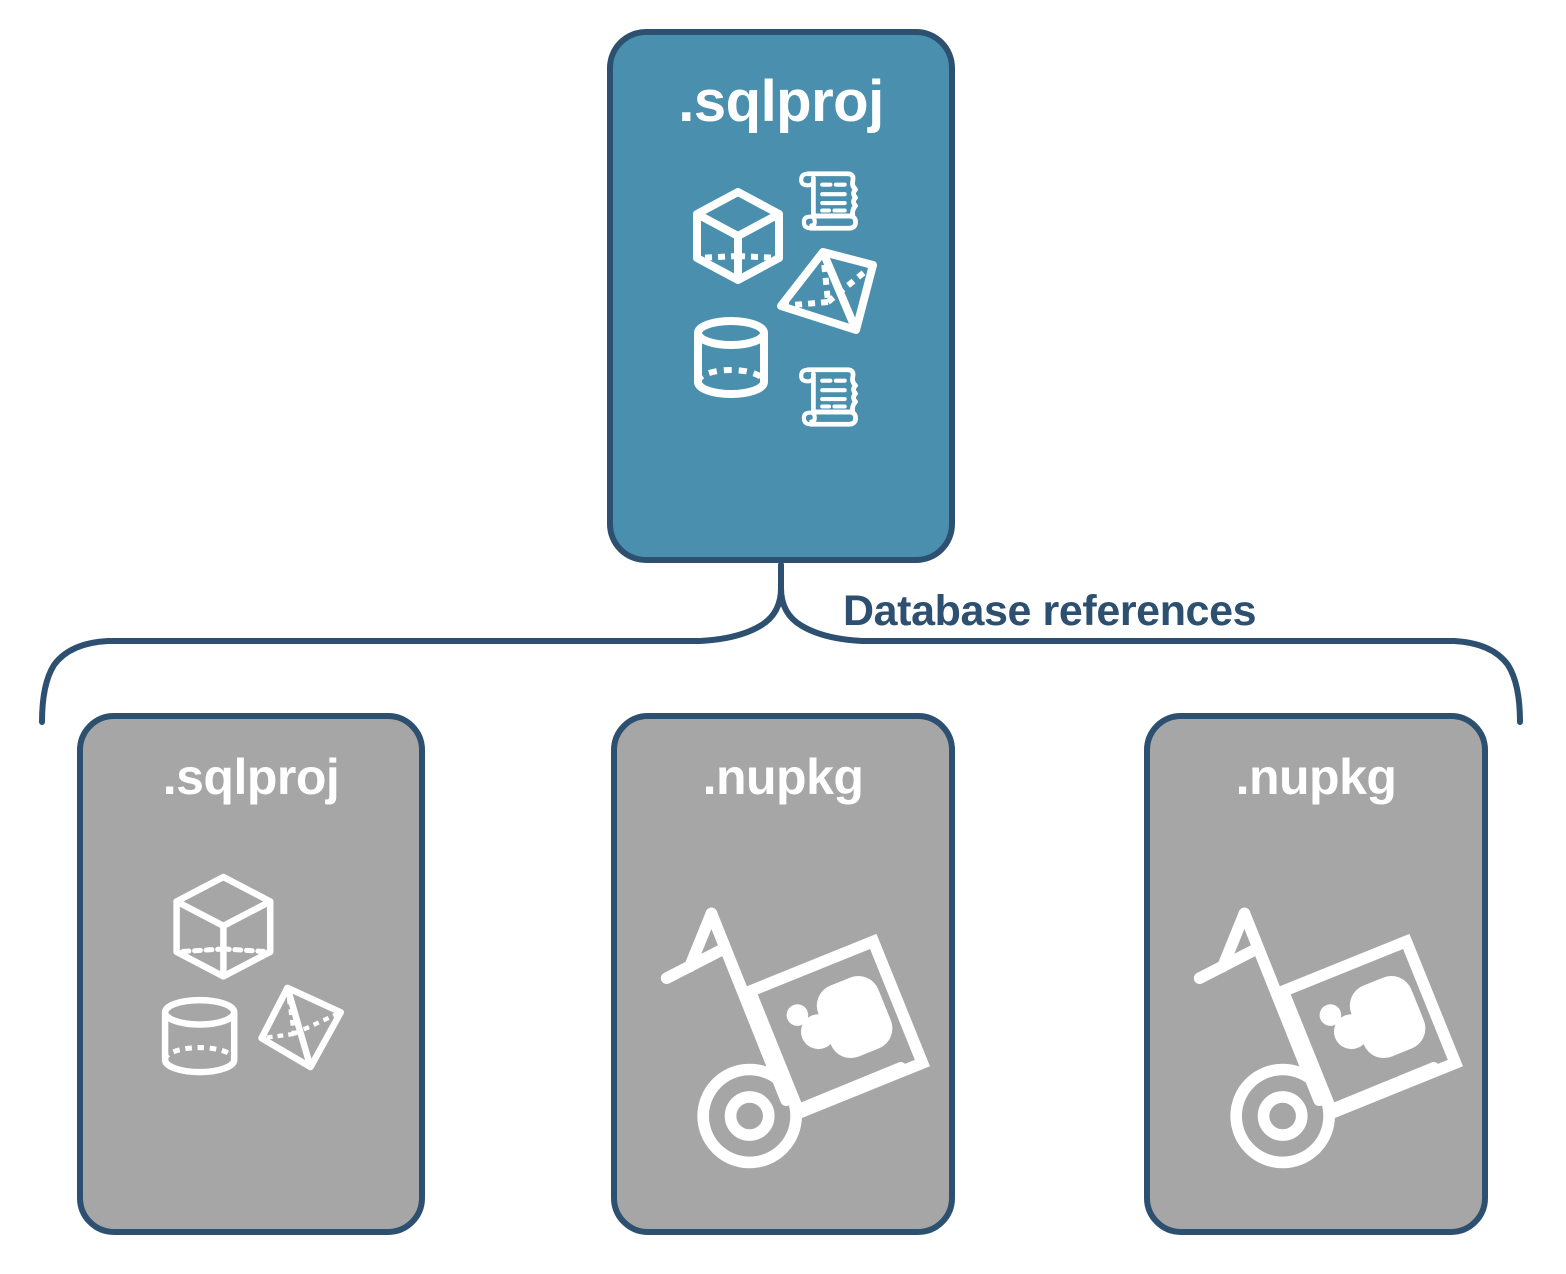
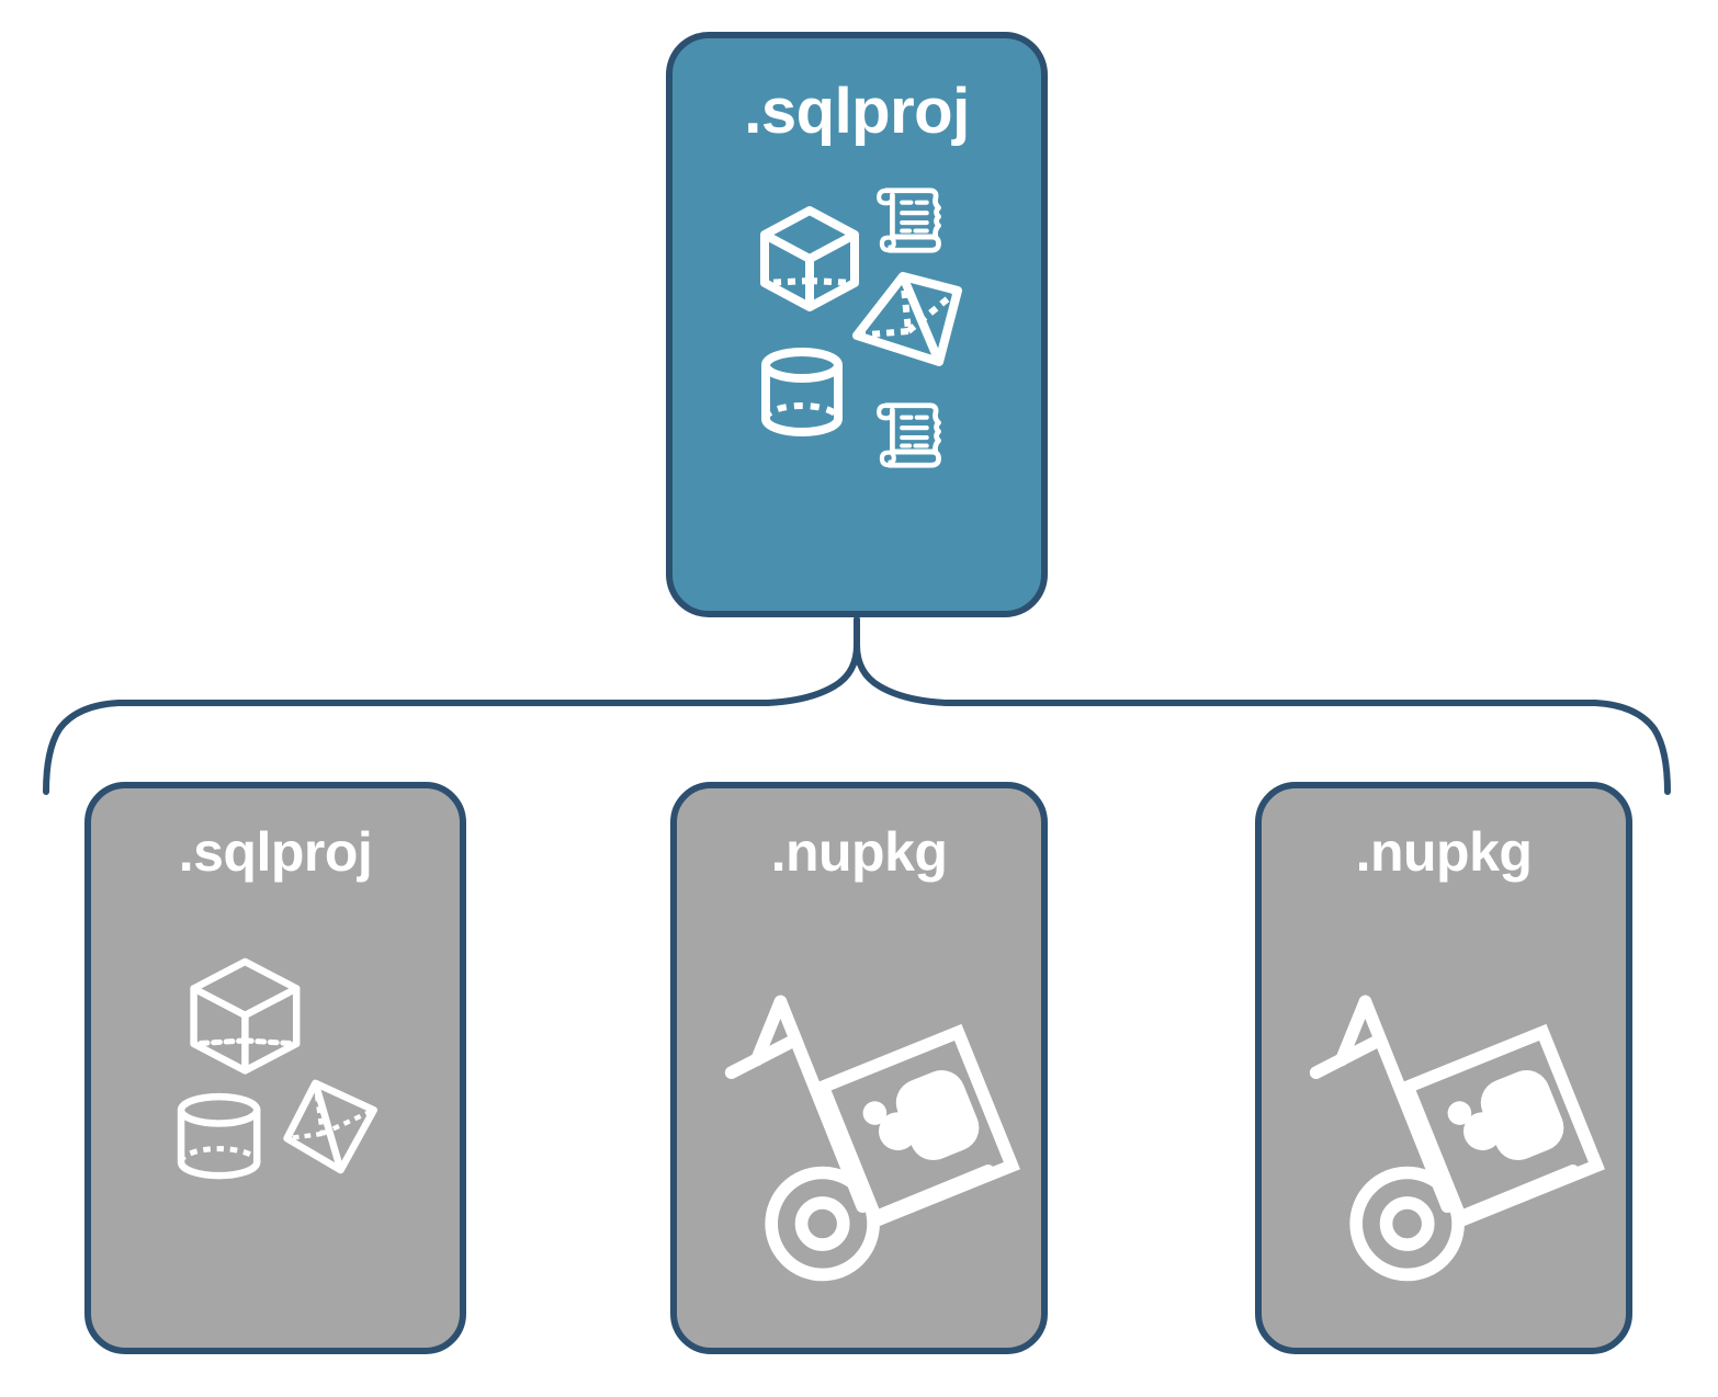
  .sqlproj
- Database references
  .sqlproj
  .nupkg
  .nupkg
